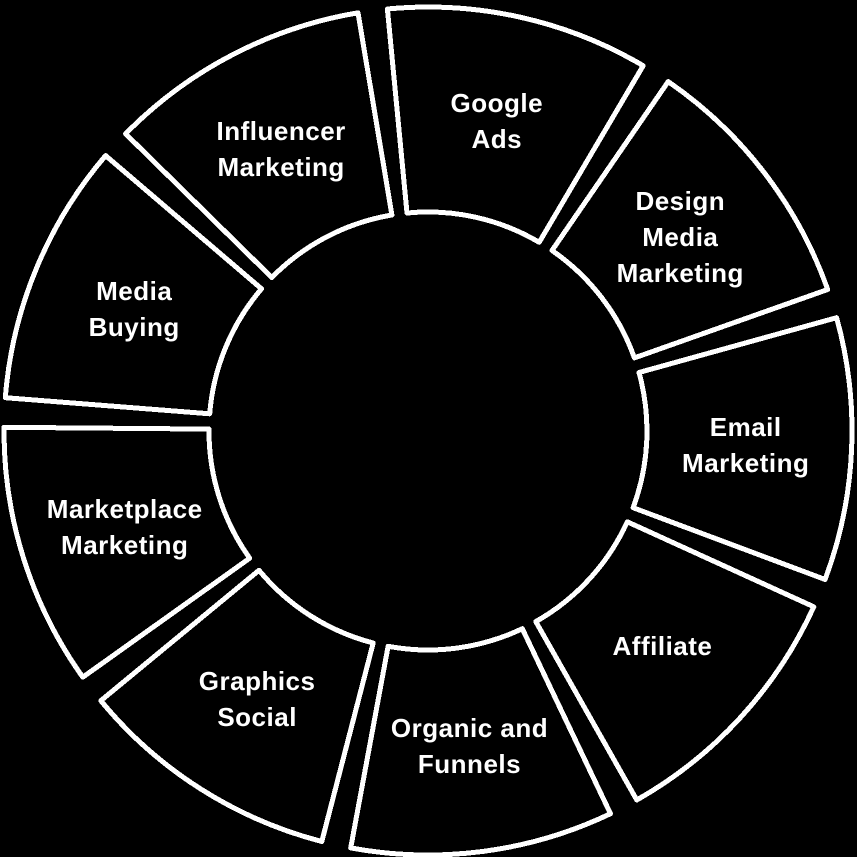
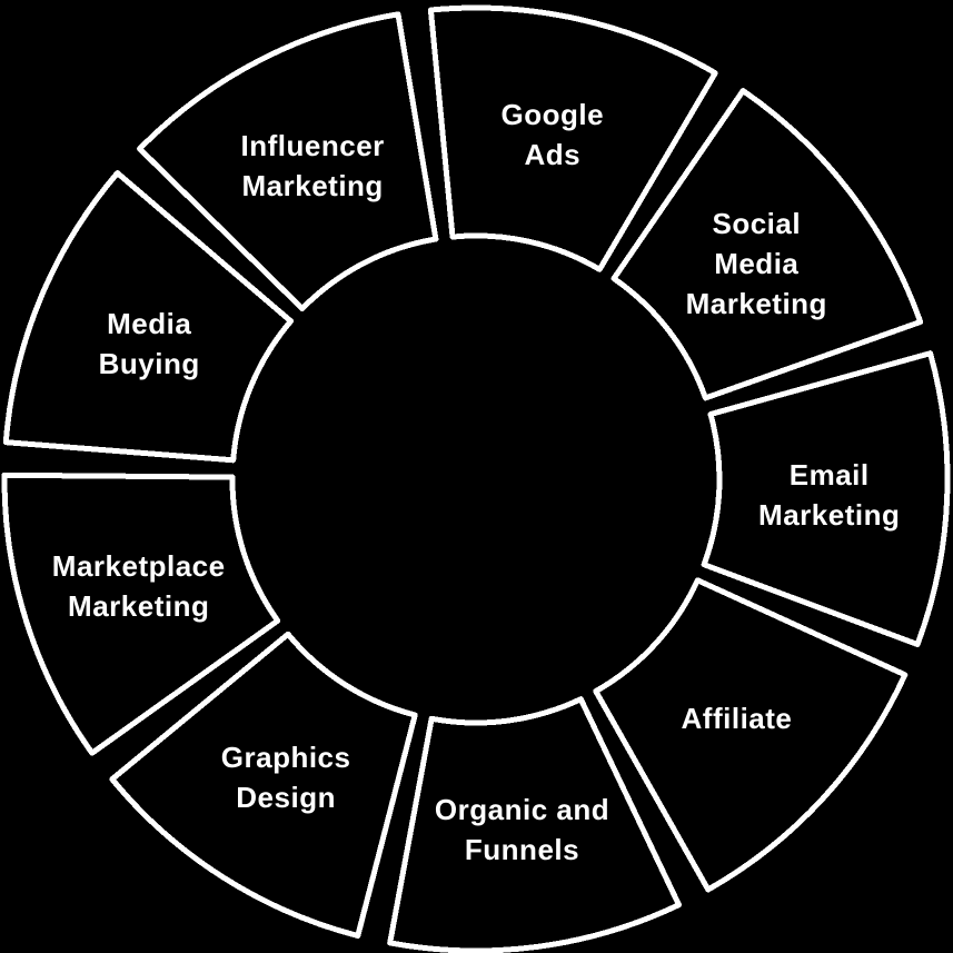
  Google
  Ads
- Design
+ Social
  Media
  Marketing
  Email
  Marketing
  Affiliate
  Organic and
  Funnels
  Graphics
- Social
+ Design
  Marketplace
  Marketing
  Media
  Buying
  Influencer
  Marketing
